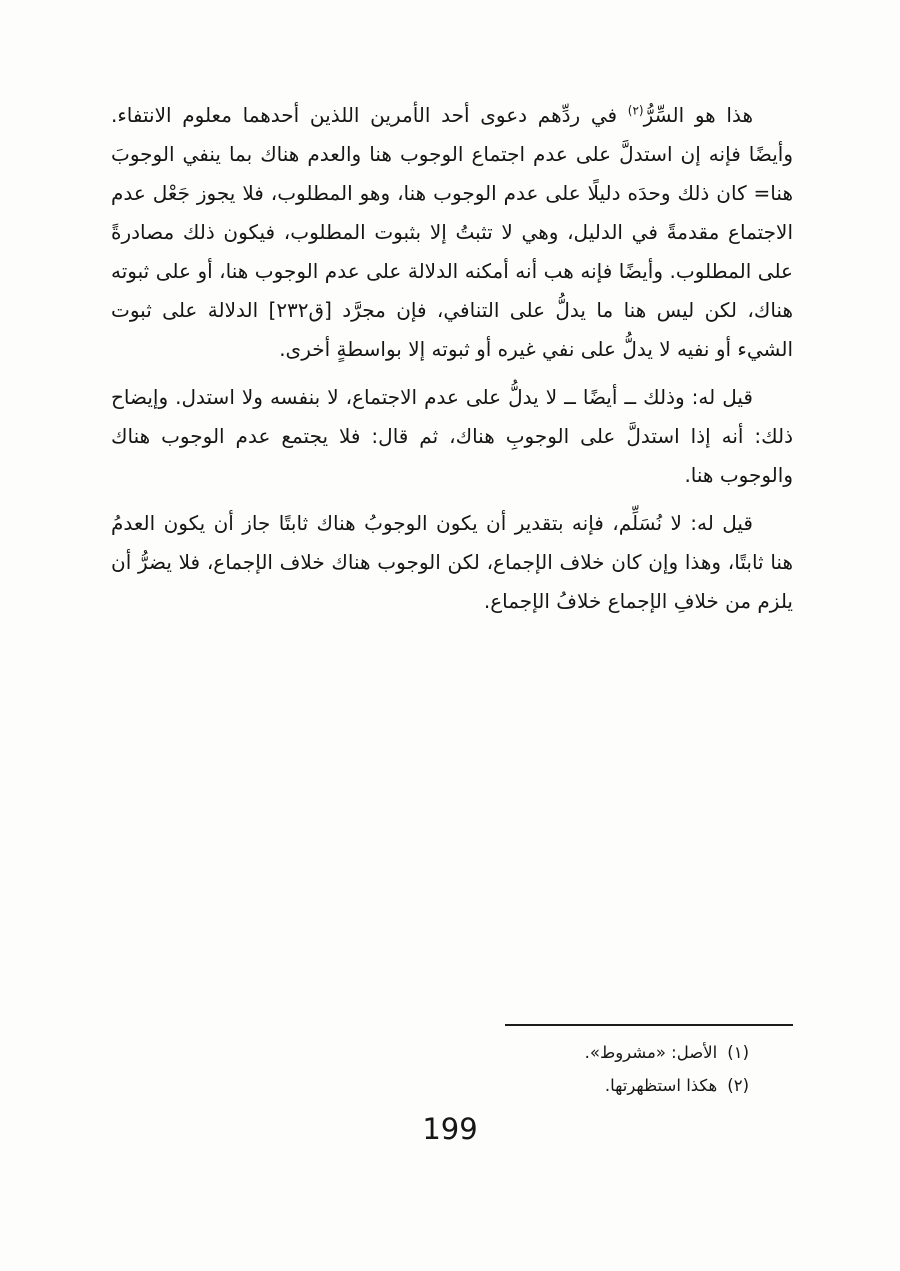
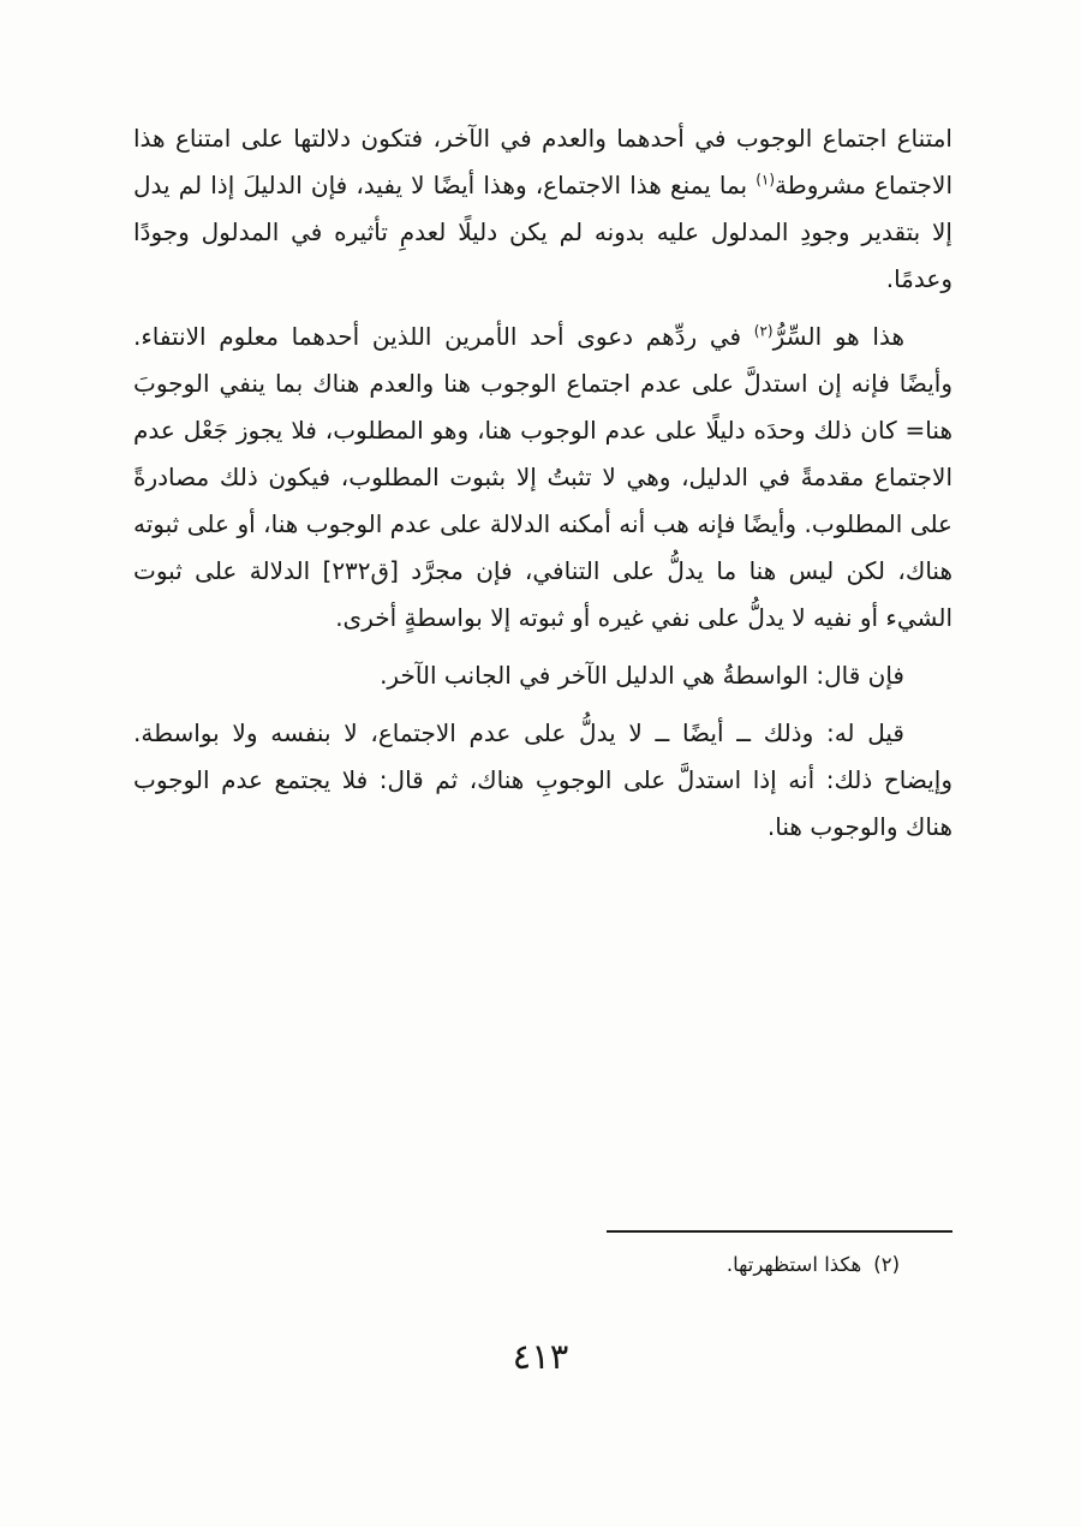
+ امتناع اجتماع الوجوب في أحدهما والعدم في الآخر، فتكون دلالتها على امتناع هذا الاجتماع مشروطة(١) بما يمنع هذا الاجتماع، وهذا أيضًا لا يفيد، فإن الدليلَ إذا لم يدل إلا بتقدير وجودِ المدلول عليه بدونه لم يكن دليلًا لعدمِ تأثيره في المدلول وجودًا وعدمًا.
  هذا هو السِّرُّ(٢) في ردِّهم دعوى أحد الأمرين اللذين أحدهما معلوم الانتفاء. وأيضًا فإنه إن استدلَّ على عدم اجتماع الوجوب هنا والعدم هناك بما ينفي الوجوبَ هنا= كان ذلك وحدَه دليلًا على عدم الوجوب هنا، وهو المطلوب، فلا يجوز جَعْل عدم الاجتماع مقدمةً في الدليل، وهي لا تثبتُ إلا بثبوت المطلوب، فيكون ذلك مصادرةً على المطلوب. وأيضًا فإنه هب أنه أمكنه الدلالة على عدم الوجوب هنا، أو على ثبوته هناك، لكن ليس هنا ما يدلُّ على التنافي، فإن مجرَّد [ق٢٣٢] الدلالة على ثبوت الشيء أو نفيه لا يدلُّ على نفي غيره أو ثبوته إلا بواسطةٍ أخرى.
+ فإن قال: الواسطةُ هي الدليل الآخر في الجانب الآخر.
- قيل له: وذلك ــ أيضًا ــ لا يدلُّ على عدم الاجتماع، لا بنفسه ولا استدل. وإيضاح ذلك: أنه إذا استدلَّ على الوجوبِ هناك، ثم قال: فلا يجتمع عدم الوجوب هناك والوجوب هنا.
+ قيل له: وذلك ــ أيضًا ــ لا يدلُّ على عدم الاجتماع، لا بنفسه ولا بواسطة. وإيضاح ذلك: أنه إذا استدلَّ على الوجوبِ هناك، ثم قال: فلا يجتمع عدم الوجوب هناك والوجوب هنا.
- قيل له: لا نُسَلِّم، فإنه بتقدير أن يكون الوجوبُ هناك ثابتًا جاز أن يكون العدمُ هنا ثابتًا، وهذا وإن كان خلاف الإجماع، لكن الوجوب هناك خلاف الإجماع، فلا يضرُّ أن يلزم من خلافِ الإجماع خلافُ الإجماع.
- (١)الأصل: «مشروط».
  (٢)هكذا استظهرتها.
- 199
+ ٤١٣
